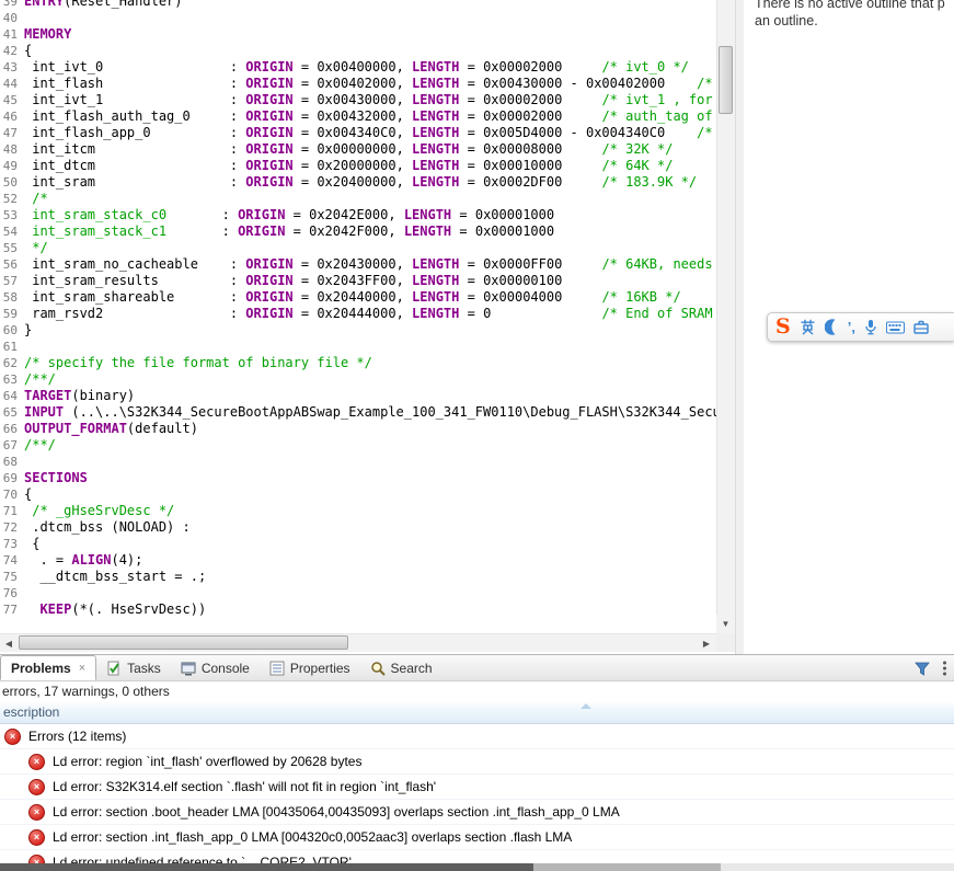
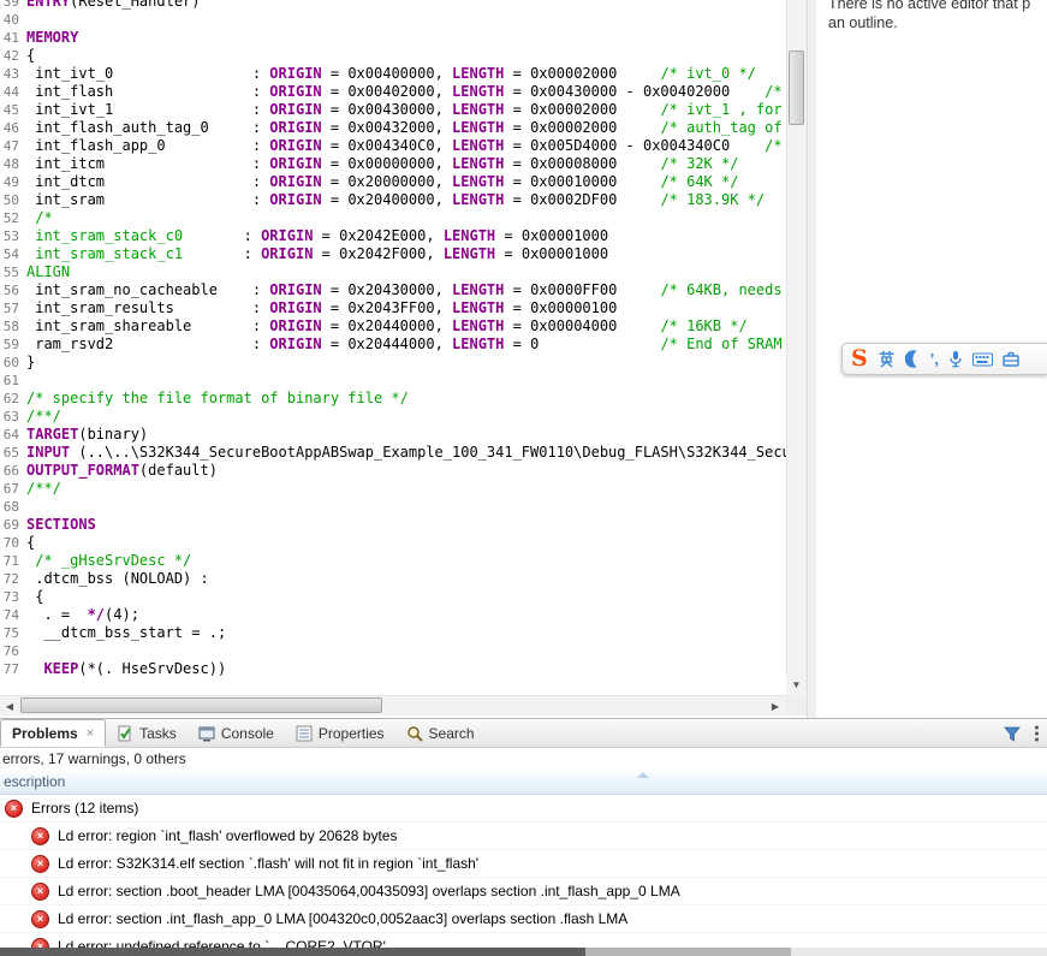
  39 ENTRY(Reset_Handler)
  40
  41 MEMORY
  42 {
  43 int_ivt_0 : ORIGIN = 0x00400000, LENGTH = 0x00002000 /* ivt_0 */
  44 int_flash : ORIGIN = 0x00402000, LENGTH = 0x00430000 - 0x00402000 /*
  45 int_ivt_1 : ORIGIN = 0x00430000, LENGTH = 0x00002000 /* ivt_1 , for
  46 int_flash_auth_tag_0 : ORIGIN = 0x00432000, LENGTH = 0x00002000 /* auth_tag of
  47 int_flash_app_0 : ORIGIN = 0x004340C0, LENGTH = 0x005D4000 - 0x004340C0 /*
  48 int_itcm : ORIGIN = 0x00000000, LENGTH = 0x00008000 /* 32K */
  49 int_dtcm : ORIGIN = 0x20000000, LENGTH = 0x00010000 /* 64K */
  50 int_sram : ORIGIN = 0x20400000, LENGTH = 0x0002DF00 /* 183.9K */
  52 /*
  53 int_sram_stack_c0 : ORIGIN = 0x2042E000, LENGTH = 0x00001000
  54 int_sram_stack_c1 : ORIGIN = 0x2042F000, LENGTH = 0x00001000
- 55 */
+ 55 ALIGN
  56 int_sram_no_cacheable : ORIGIN = 0x20430000, LENGTH = 0x0000FF00 /* 64KB, needs
  57 int_sram_results : ORIGIN = 0x2043FF00, LENGTH = 0x00000100
  58 int_sram_shareable : ORIGIN = 0x20440000, LENGTH = 0x00004000 /* 16KB */
  59 ram_rsvd2 : ORIGIN = 0x20444000, LENGTH = 0 /* End of SRAM
  60 }
  61
  62 /* specify the file format of binary file */
  63 /**/
  64 TARGET(binary)
  65 INPUT (..\..\S32K344_SecureBootAppABSwap_Example_100_341_FW0110\Debug_FLASH\S32K344_Sec
  66 OUTPUT_FORMAT(default)
  67 /**/
  68
  69 SECTIONS
  70 {
  71 /* _gHseSrvDesc */
  72 .dtcm_bss (NOLOAD) :
  73 {
- 74 . = ALIGN(4);
+ 74 . = */(4);
  75 __dtcm_bss_start = .;
  76
  77 KEEP(*(. HseSrvDesc))
  ▼
  ◀
  ▶
- There is no active outline that p
+ There is no active editor that p
  an outline.
  S
  ’,
  Problems
  ×
  Tasks
  Console
  Properties
  Search
  errors, 17 warnings, 0 others
  escription
  ×
  Errors (12 items)
  ×
  Ld error: region `int_flash' overflowed by 20628 bytes
  ×
  Ld error: S32K314.elf section `.flash' will not fit in region `int_flash'
  ×
  Ld error: section .boot_header LMA [00435064,00435093] overlaps section .int_flash_app_0 LMA
  ×
  Ld error: section .int_flash_app_0 LMA [004320c0,0052aac3] overlaps section .flash LMA
  ×
  Ld error: undefined reference to `__CORE2_VTOR'
